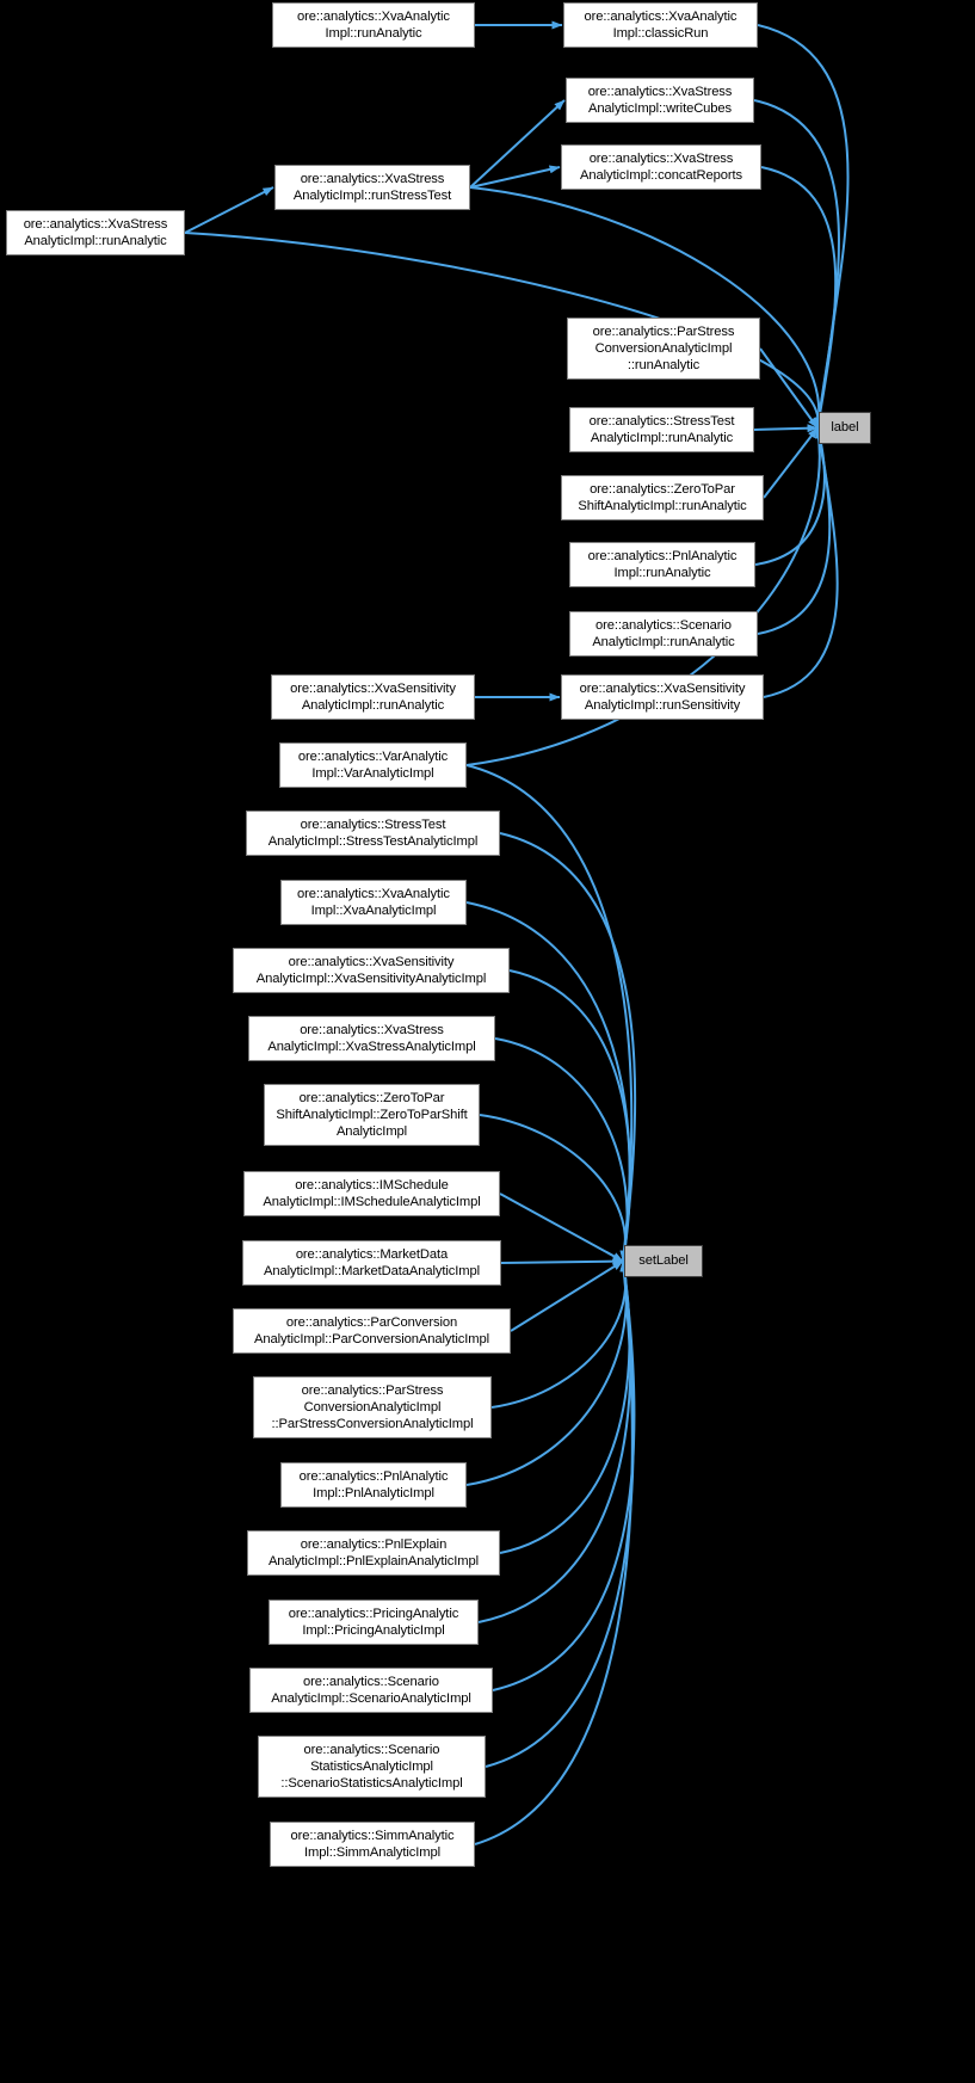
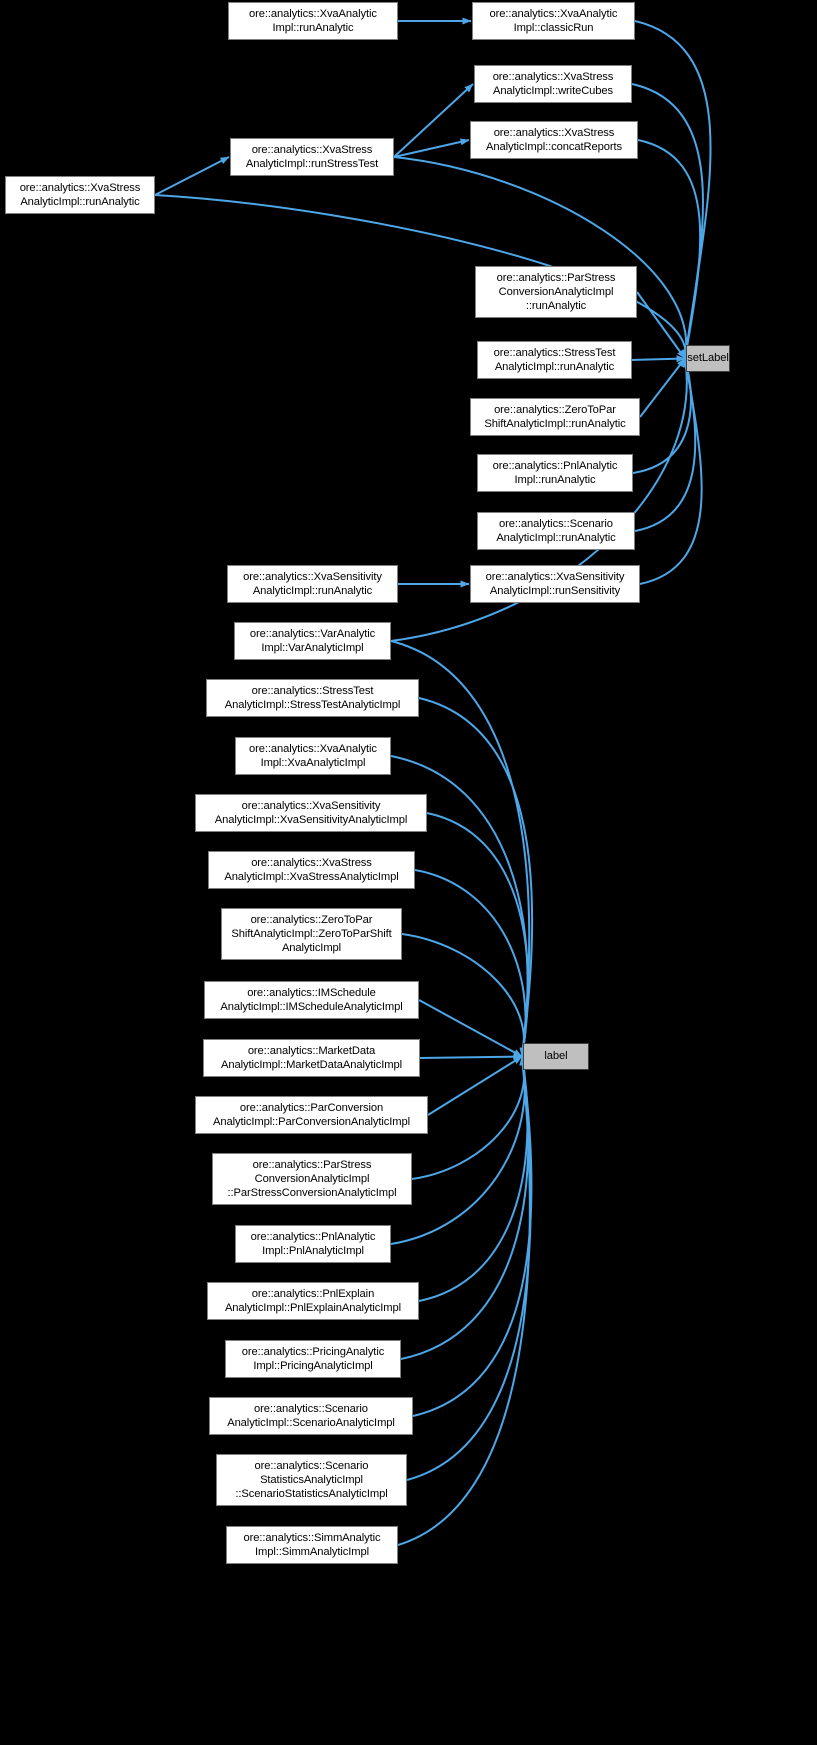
  ore::analytics::XvaAnalytic
  Impl::runAnalytic
  ore::analytics::XvaAnalytic
  Impl::classicRun
  ore::analytics::XvaStress
  AnalyticImpl::writeCubes
  ore::analytics::XvaStress
  AnalyticImpl::concatReports
  ore::analytics::XvaStress
  AnalyticImpl::runStressTest
  ore::analytics::XvaStress
  AnalyticImpl::runAnalytic
  ore::analytics::ParStress
  ConversionAnalyticImpl
  ::runAnalytic
  ore::analytics::StressTest
  AnalyticImpl::runAnalytic
- label
+ setLabel
  ore::analytics::ZeroToPar
  ShiftAnalyticImpl::runAnalytic
  ore::analytics::PnlAnalytic
  Impl::runAnalytic
  ore::analytics::Scenario
  AnalyticImpl::runAnalytic
  ore::analytics::XvaSensitivity
  AnalyticImpl::runAnalytic
  ore::analytics::XvaSensitivity
  AnalyticImpl::runSensitivity
  ore::analytics::VarAnalytic
  Impl::VarAnalyticImpl
  ore::analytics::StressTest
  AnalyticImpl::StressTestAnalyticImpl
  ore::analytics::XvaAnalytic
  Impl::XvaAnalyticImpl
  ore::analytics::XvaSensitivity
  AnalyticImpl::XvaSensitivityAnalyticImpl
  ore::analytics::XvaStress
  AnalyticImpl::XvaStressAnalyticImpl
  ore::analytics::ZeroToPar
  ShiftAnalyticImpl::ZeroToParShift
  AnalyticImpl
  ore::analytics::IMSchedule
  AnalyticImpl::IMScheduleAnalyticImpl
  ore::analytics::MarketData
  AnalyticImpl::MarketDataAnalyticImpl
- setLabel
+ label
  ore::analytics::ParConversion
  AnalyticImpl::ParConversionAnalyticImpl
  ore::analytics::ParStress
  ConversionAnalyticImpl
  ::ParStressConversionAnalyticImpl
  ore::analytics::PnlAnalytic
  Impl::PnlAnalyticImpl
  ore::analytics::PnlExplain
  AnalyticImpl::PnlExplainAnalyticImpl
  ore::analytics::PricingAnalytic
  Impl::PricingAnalyticImpl
  ore::analytics::Scenario
  AnalyticImpl::ScenarioAnalyticImpl
  ore::analytics::Scenario
  StatisticsAnalyticImpl
  ::ScenarioStatisticsAnalyticImpl
  ore::analytics::SimmAnalytic
  Impl::SimmAnalyticImpl
